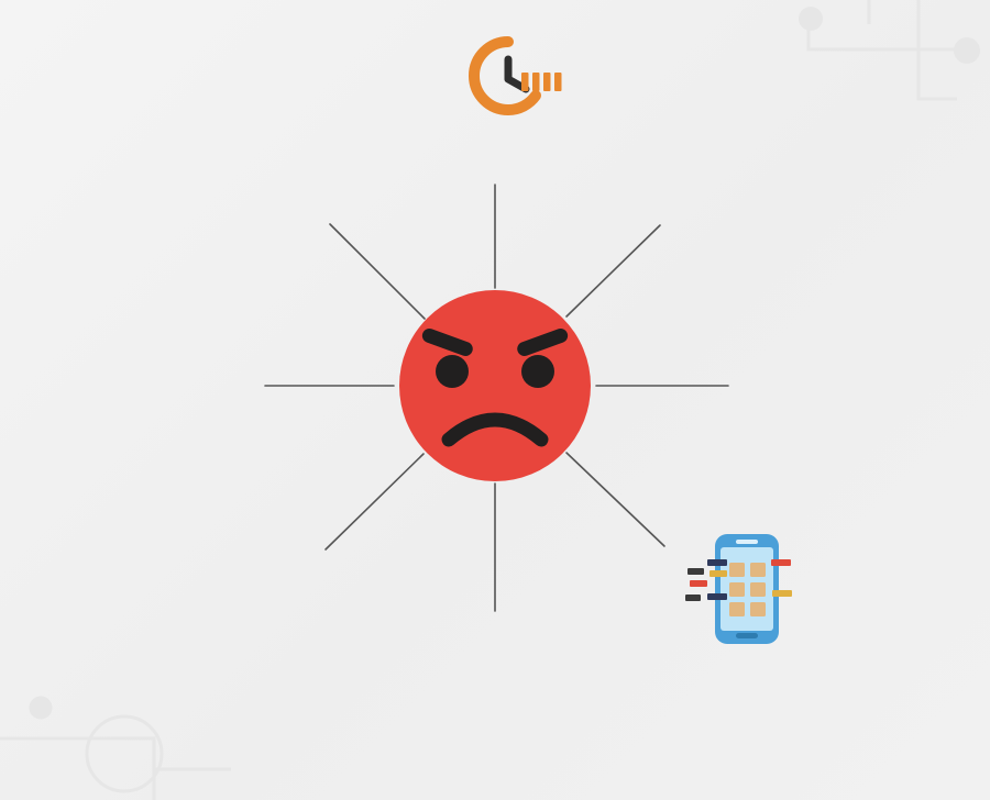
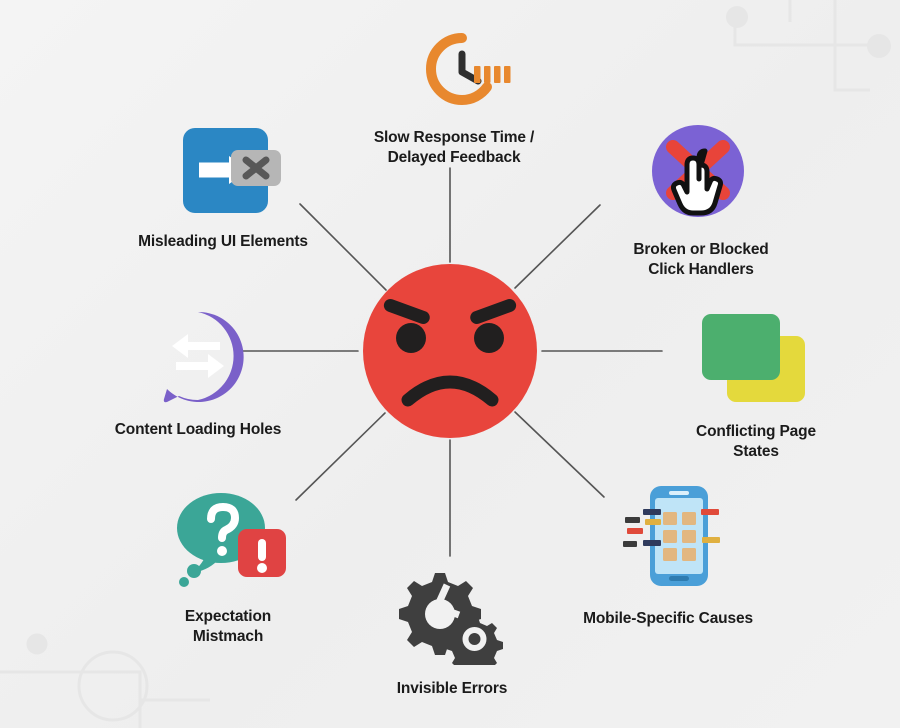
+ Slow Response Time /
+ Delayed Feedback
+ Misleading UI Elements
+ Broken or Blocked
+ Click Handlers
+ Content Loading Holes
+ Conflicting Page
+ States
+ Expectation
+ Mistmach
+ Invisible Errors
+ Mobile-Specific Causes
